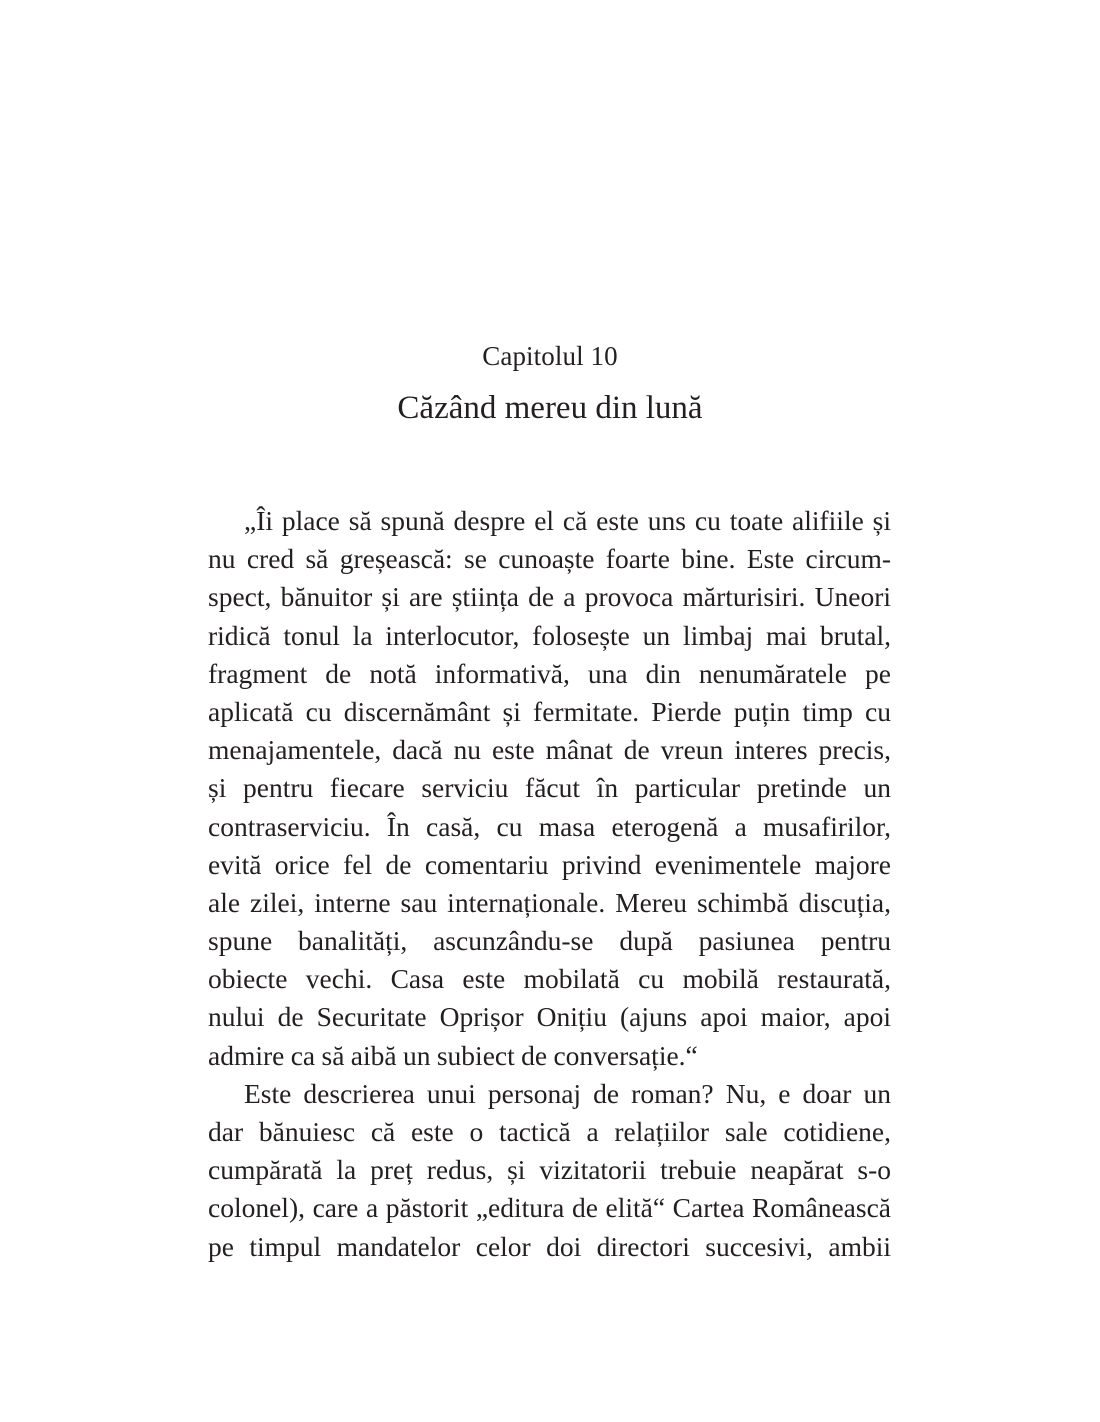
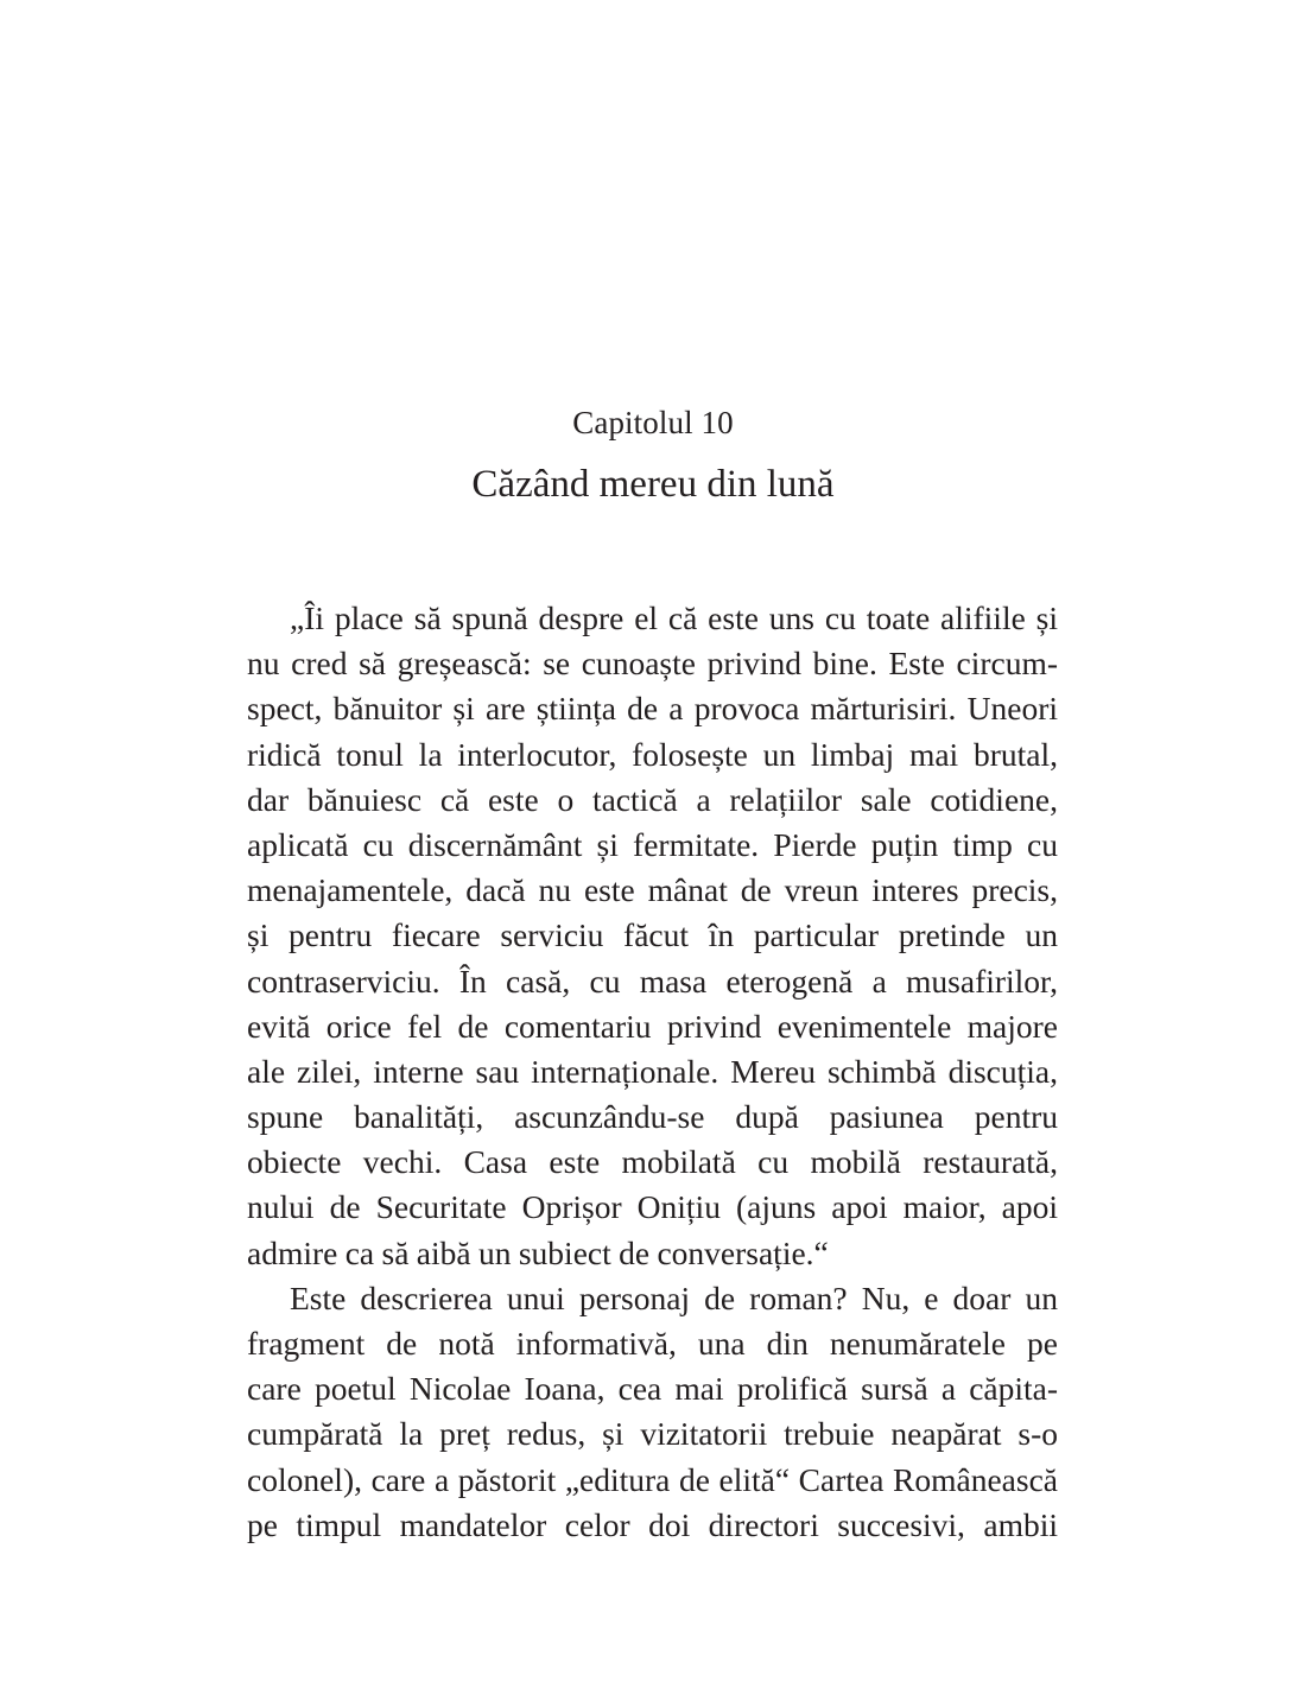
  Capitolul 10
  Căzând mereu din lună
  „Îi place să spună despre el că este uns cu toate alifiile și
- nu cred să greșească: se cunoaște foarte bine. Este circum-
+ nu cred să greșească: se cunoaște privind bine. Este circum-
  spect, bănuitor și are știința de a provoca mărturisiri. Uneori
  ridică tonul la interlocutor, folosește un limbaj mai brutal,
- fragment de notă informativă, una din nenumăratele pe
+ dar bănuiesc că este o tactică a relațiilor sale cotidiene,
  aplicată cu discernământ și fermitate. Pierde puțin timp cu
  menajamentele, dacă nu este mânat de vreun interes precis,
  și pentru fiecare serviciu făcut în particular pretinde un
  contraserviciu. În casă, cu masa eterogenă a musafirilor,
  evită orice fel de comentariu privind evenimentele majore
  ale zilei, interne sau internaționale. Mereu schimbă discuția,
  spune banalități, ascunzându-se după pasiunea pentru
  obiecte vechi. Casa este mobilată cu mobilă restaurată,
  nului de Securitate Oprișor Onițiu (ajuns apoi maior, apoi
  admire ca să aibă un subiect de conversație.“
  Este descrierea unui personaj de roman? Nu, e doar un
- dar bănuiesc că este o tactică a relațiilor sale cotidiene,
+ fragment de notă informativă, una din nenumăratele pe
+ care poetul Nicolae Ioana, cea mai prolifică sursă a căpita-
  cumpărată la preț redus, și vizitatorii trebuie neapărat s-o
  colonel), care a păstorit „editura de elită“ Cartea Românească
  pe timpul mandatelor celor doi directori succesivi, ambii
